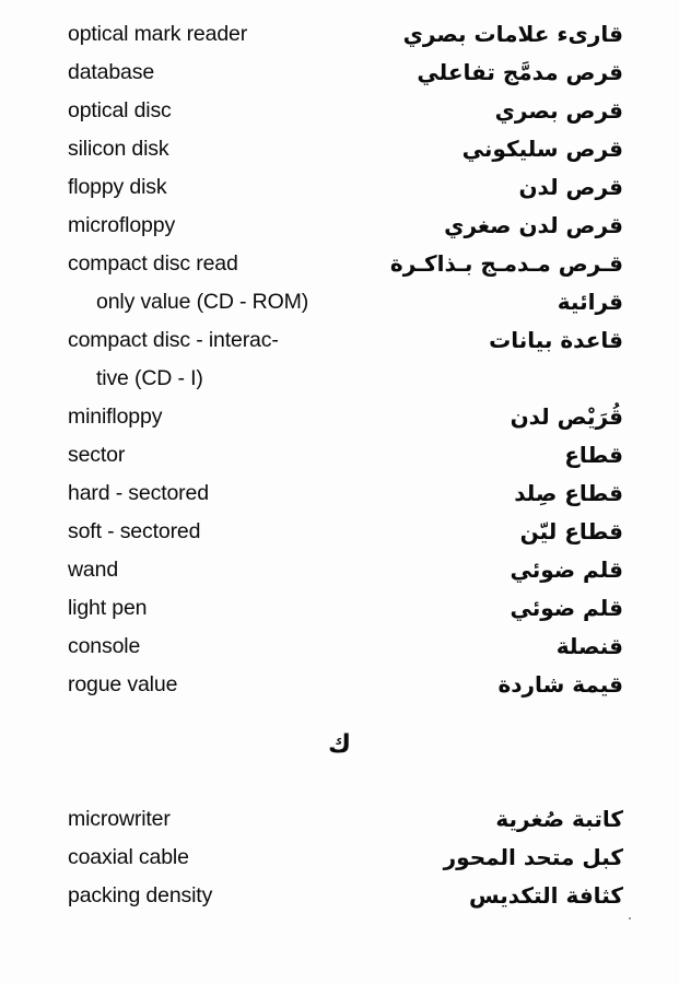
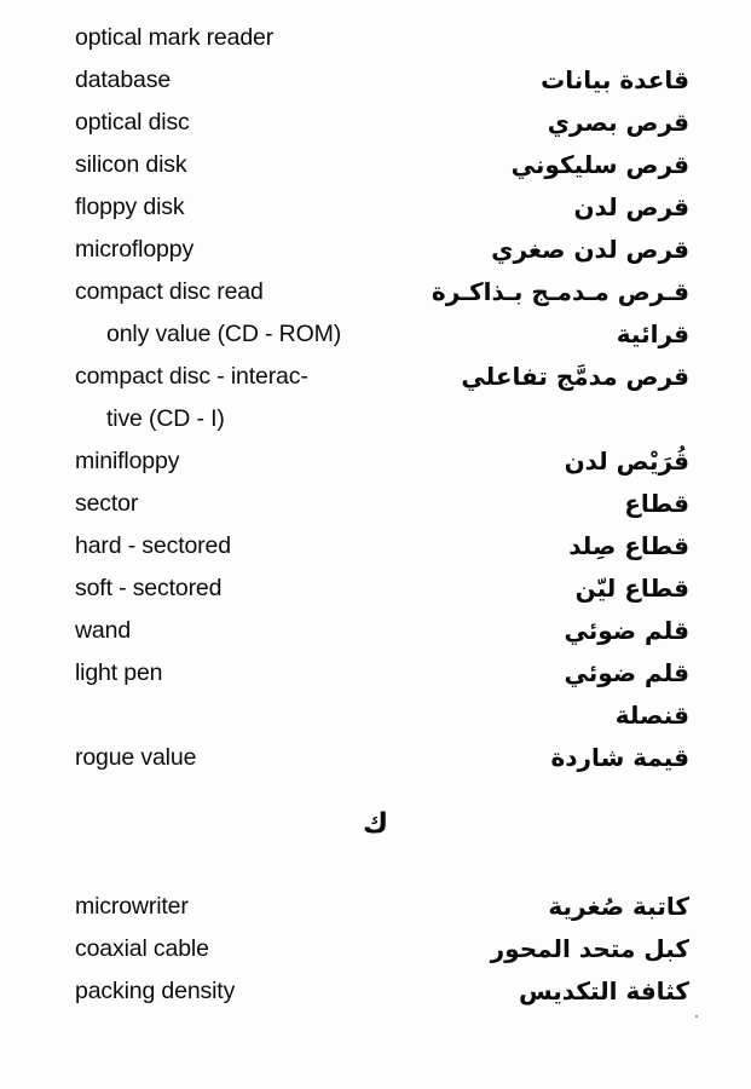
  optical mark reader
- قارىء علامات بصري
  database
- قرص مدمَّج تفاعلي
+ قاعدة بيانات
  optical disc
  قرص بصري
  silicon disk
  قرص سليكوني
  floppy disk
  قرص لدن
  microfloppy
  قرص لدن صغري
  compact disc read
  only value (CD - ROM)
  قـرص مـدمـج بـذاكـرة
  قرائية
  compact disc - interac-
  tive (CD - I)
- قاعدة بيانات
+ قرص مدمَّج تفاعلي
  minifloppy
  قُرَيْص لدن
  sector
  قطاع
  hard - sectored
  قطاع صِلد
  soft - sectored
  قطاع ليّن
  wand
  قلم ضوئي
  light pen
  قلم ضوئي
- console
  قنصلة
  rogue value
  قيمة شاردة
  ك
  microwriter
  كاتبة صُغرية
  coaxial cable
  كبل متحد المحور
  packing density
  كثافة التكديس
